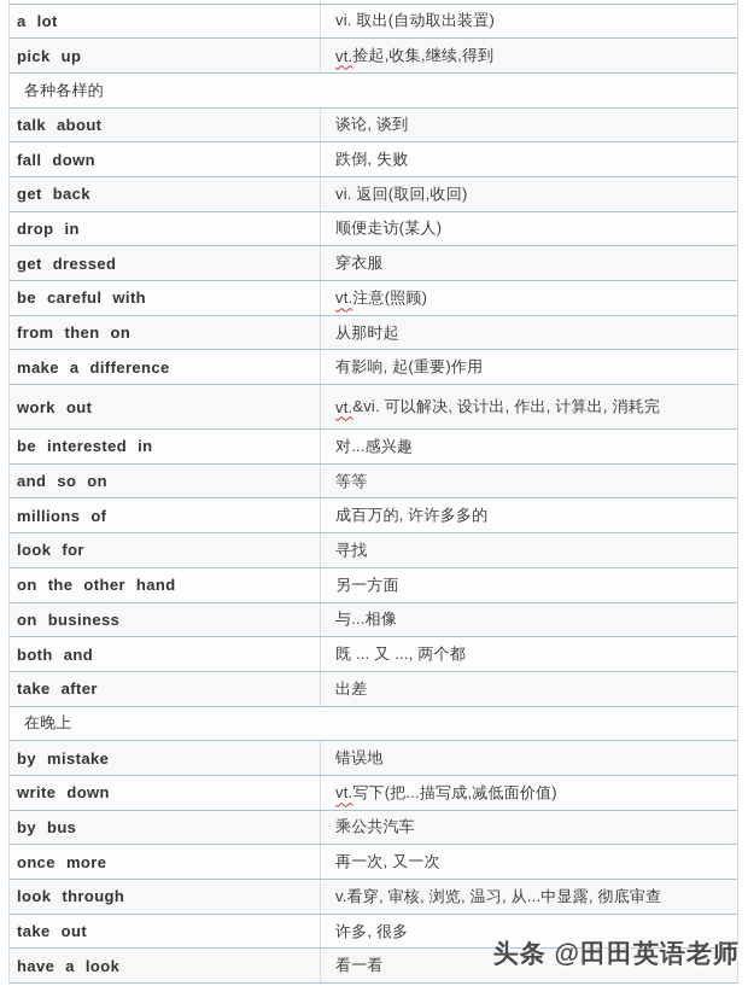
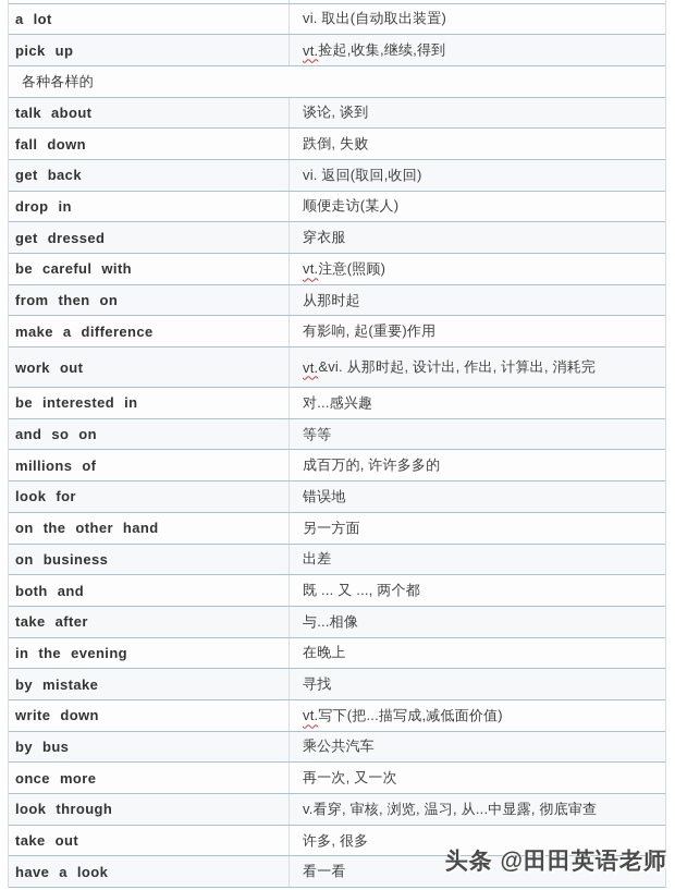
  a lot
  vi. 取出(自动取出装置)
  pick up
  vt.
  捡起,收集,继续,得到
  各种各样的
  talk about
  谈论, 谈到
  fall down
  跌倒, 失败
  get back
  vi. 返回(取回,收回)
  drop in
  顺便走访(某人)
  get dressed
  穿衣服
  be careful with
  vt.
  注意(照顾)
  from then on
  从那时起
  make a difference
  有影响, 起(重要)作用
  work out
  vt.
- &vi. 可以解决, 设计出, 作出, 计算出, 消耗完
+ &vi. 从那时起, 设计出, 作出, 计算出, 消耗完
  be interested in
  对...感兴趣
  and so on
  等等
  millions of
  成百万的, 许许多多的
  look for
- 寻找
+ 错误地
  on the other hand
  另一方面
  on business
- 与...相像
+ 出差
  both and
  既 ... 又 ..., 两个都
  take after
- 出差
+ 与...相像
+ in the evening
  在晚上
  by mistake
- 错误地
+ 寻找
  write down
  vt.
  写下(把...描写成,减低面价值)
  by bus
  乘公共汽车
  once more
  再一次, 又一次
  look through
  v.看穿, 审核, 浏览, 温习, 从...中显露, 彻底审查
  take out
  许多, 很多
  have a look
  看一看
  头条 @田田英语老师
